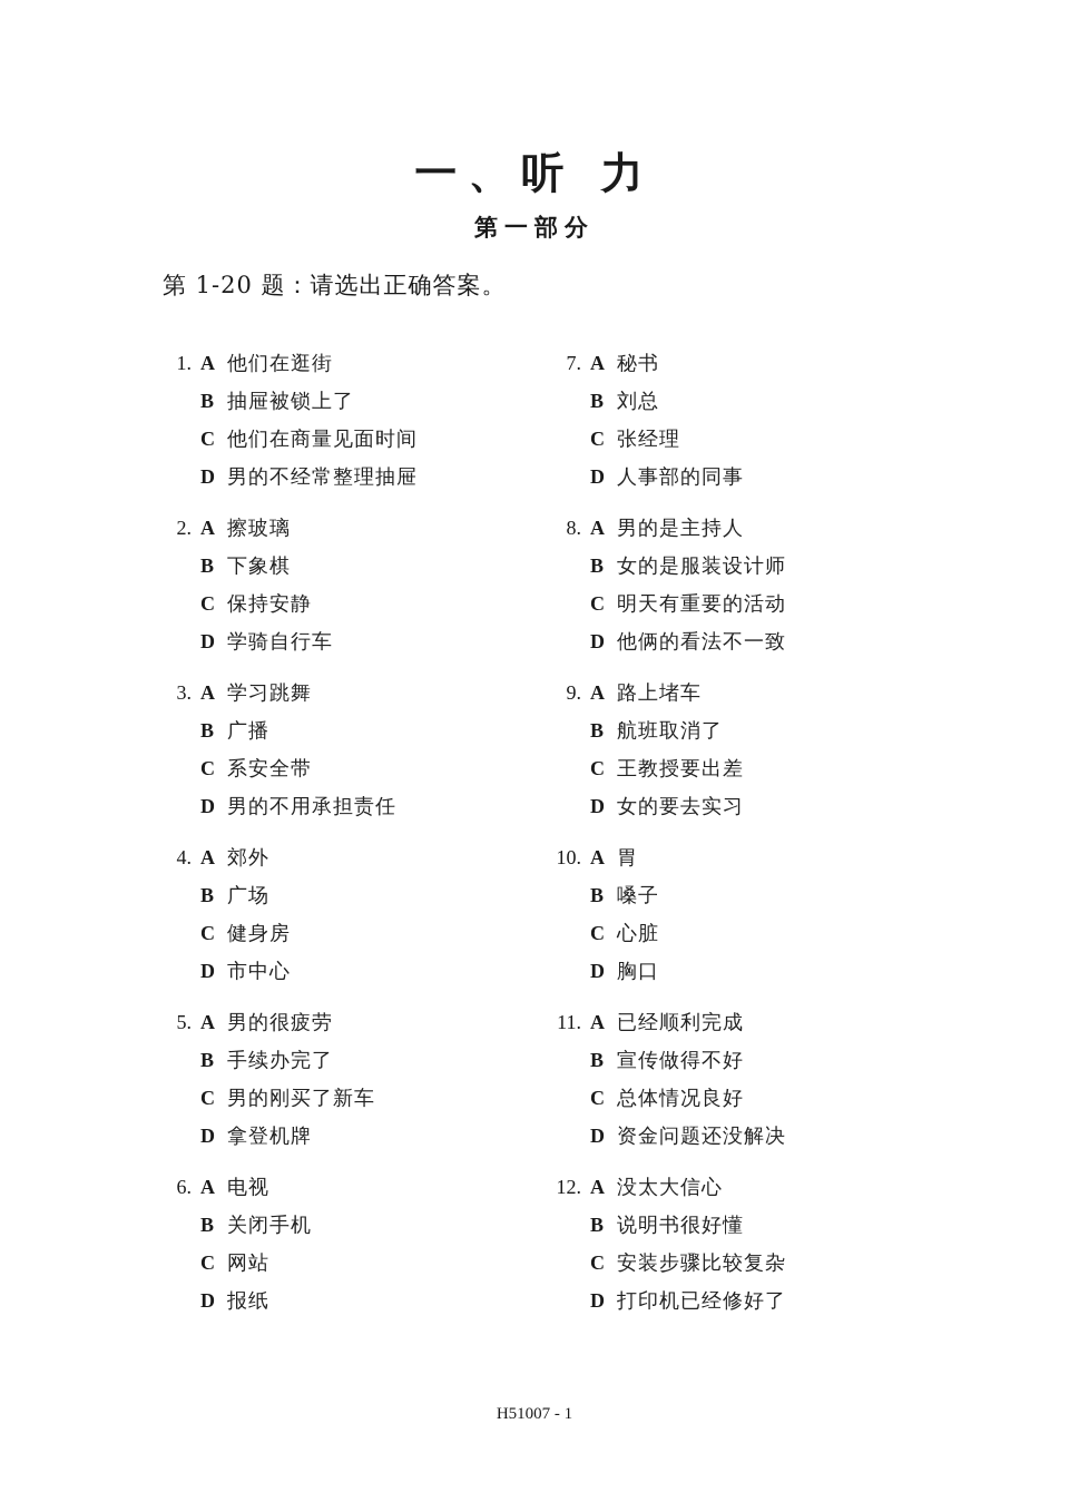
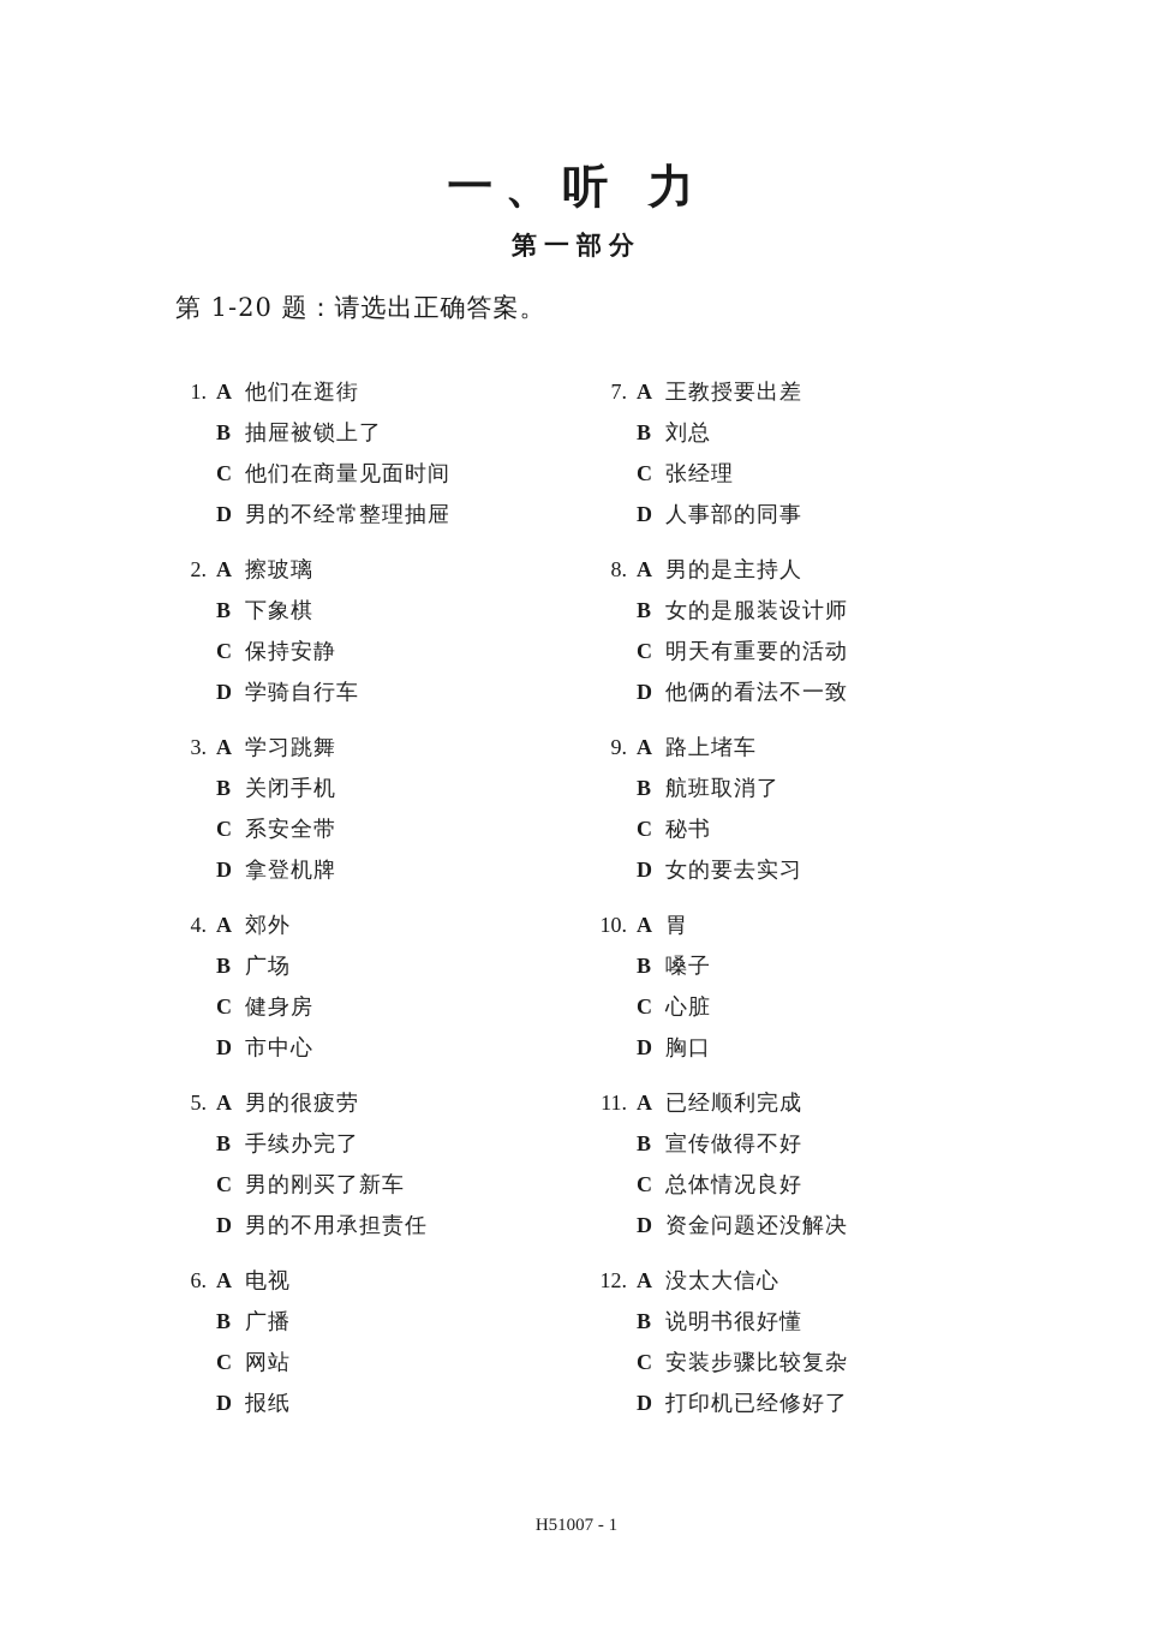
  一、听 力
  第一部分
  第 1-20 题：请选出正确答案。
  1.
  A 他们在逛街
  B 抽屉被锁上了
  C 他们在商量见面时间
  D 男的不经常整理抽屉
  2.
  A 擦玻璃
  B 下象棋
  C 保持安静
  D 学骑自行车
  3.
  A 学习跳舞
- B 广播
+ B 关闭手机
  C 系安全带
- D 男的不用承担责任
+ D 拿登机牌
  4.
  A 郊外
  B 广场
  C 健身房
  D 市中心
  5.
  A 男的很疲劳
  B 手续办完了
  C 男的刚买了新车
- D 拿登机牌
+ D 男的不用承担责任
  6.
  A 电视
- B 关闭手机
+ B 广播
  C 网站
  D 报纸
  7.
- A 秘书
+ A 王教授要出差
  B 刘总
  C 张经理
  D 人事部的同事
  8.
  A 男的是主持人
  B 女的是服装设计师
  C 明天有重要的活动
  D 他俩的看法不一致
  9.
  A 路上堵车
  B 航班取消了
- C 王教授要出差
+ C 秘书
  D 女的要去实习
  10.
  A 胃
  B 嗓子
  C 心脏
  D 胸口
  11.
  A 已经顺利完成
  B 宣传做得不好
  C 总体情况良好
  D 资金问题还没解决
  12.
  A 没太大信心
  B 说明书很好懂
  C 安装步骤比较复杂
  D 打印机已经修好了
  H51007 - 1
